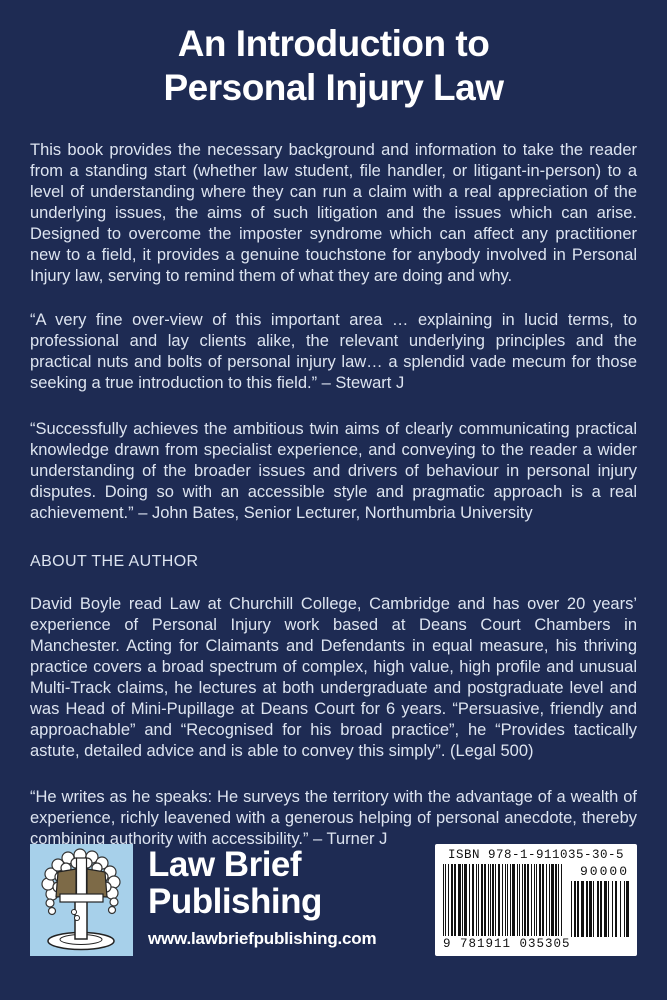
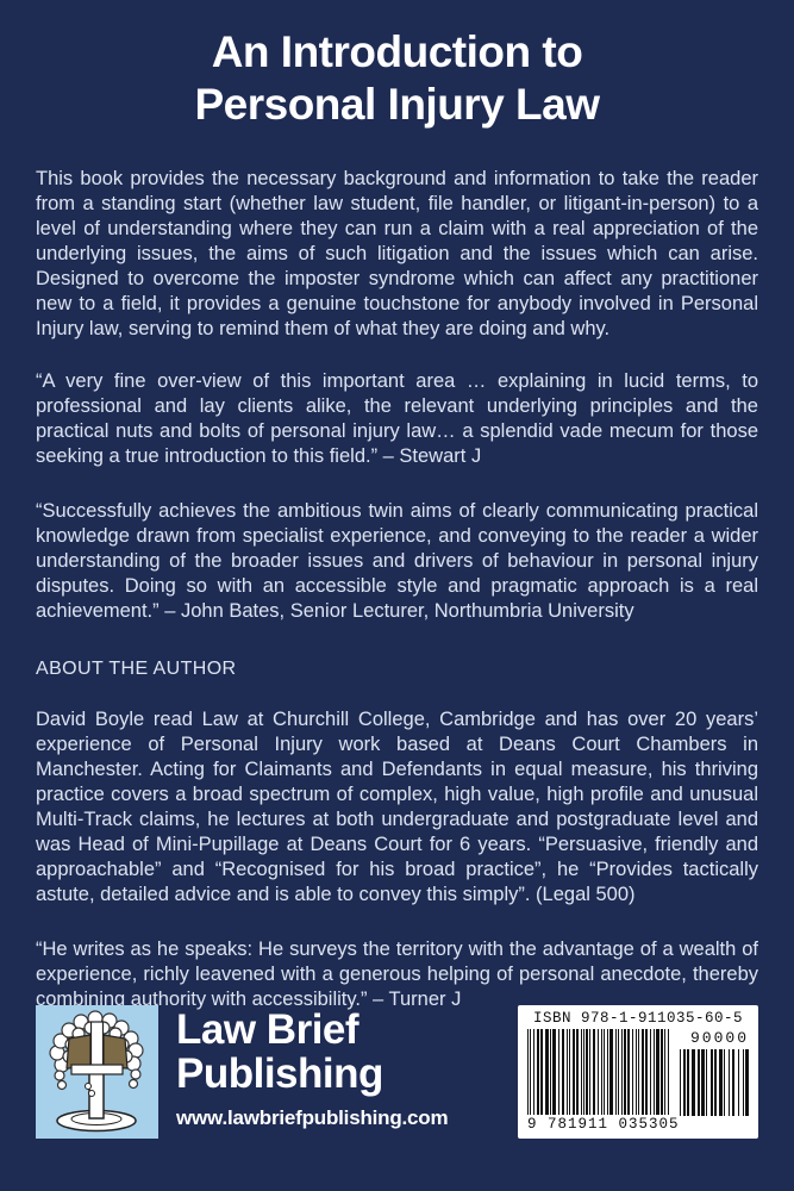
  An Introduction to
  Personal Injury Law
  This book provides the necessary background and information to take the reader from a standing start (whether law student, file handler, or litigant-in-person) to a level of understanding where they can run a claim with a real appreciation of the underlying issues, the aims of such litigation and the issues which can arise. Designed to overcome the imposter syndrome which can affect any practitioner new to a field, it provides a genuine touchstone for anybody involved in Personal Injury law, serving to remind them of what they are doing and why.
  “A very fine over-view of this important area … explaining in lucid terms, to professional and lay clients alike, the relevant underlying principles and the practical nuts and bolts of personal injury law… a splendid vade mecum for those seeking a true introduction to this field.” – Stewart J
  “Successfully achieves the ambitious twin aims of clearly communicating practical knowledge drawn from specialist experience, and conveying to the reader a wider understanding of the broader issues and drivers of behaviour in personal injury disputes. Doing so with an accessible style and pragmatic approach is a real achievement.” – John Bates, Senior Lecturer, Northumbria University
  ABOUT THE AUTHOR
  David Boyle read Law at Churchill College, Cambridge and has over 20 years’ experience of Personal Injury work based at Deans Court Chambers in Manchester. Acting for Claimants and Defendants in equal measure, his thriving practice covers a broad spectrum of complex, high value, high profile and unusual Multi-Track claims, he lectures at both undergraduate and postgraduate level and was Head of Mini-Pupillage at Deans Court for 6 years. “Persuasive, friendly and approachable” and “Recognised for his broad practice”, he “Provides tactically astute, detailed advice and is able to convey this simply”. (Legal 500)
  “He writes as he speaks: He surveys the territory with the advantage of a wealth of experience, richly leavened with a generous helping of personal anecdote, thereby combining authority with accessibility.” – Turner J
  Law Brief
  Publishing
  www.lawbriefpublishing.com
- ISBN 978-1-911035-30-5
+ ISBN 978-1-911035-60-5
  9 781911 035305
  90000
